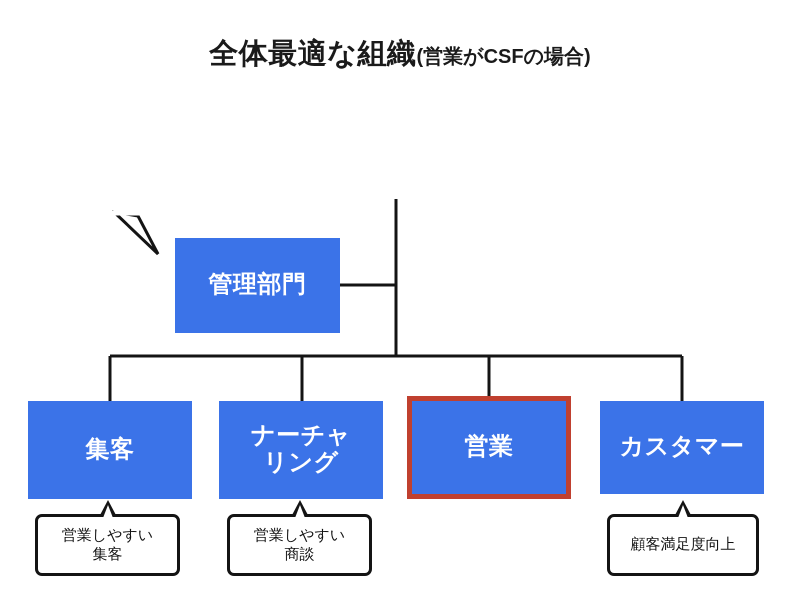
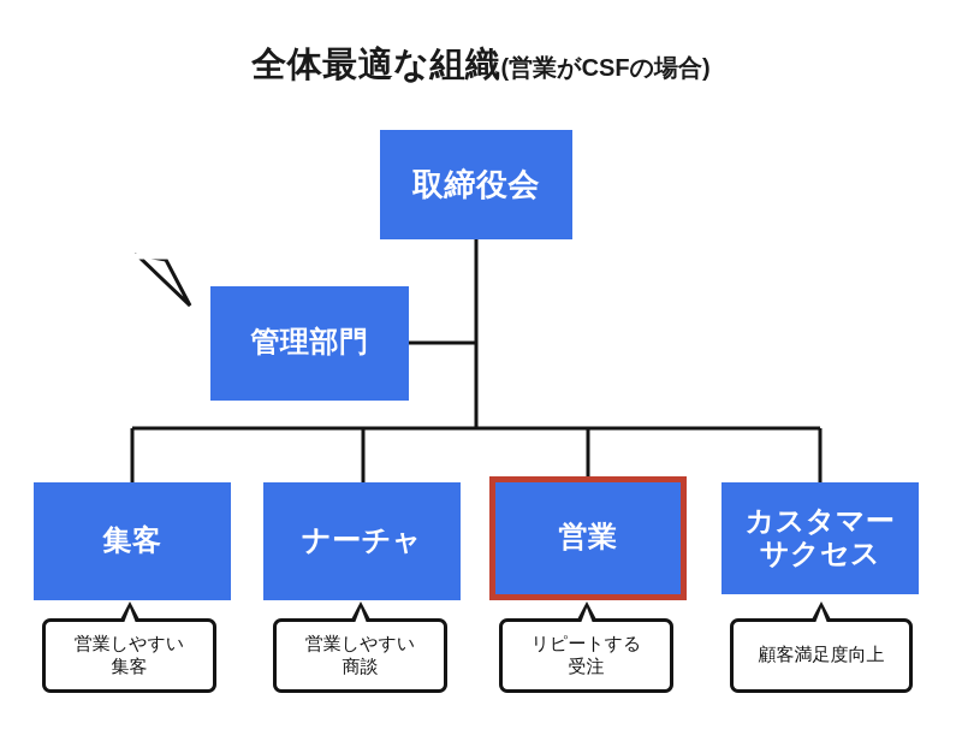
  全体最適な組織(営業がCSFの場合)
+ 取締役会
  管理部門
  集客
  ナーチャ
- リング
  営業
  カスタマー
+ サクセス
  営業しやすい
  集客
  営業しやすい
  商談
+ リピートする
+ 受注
  顧客満足度向上
